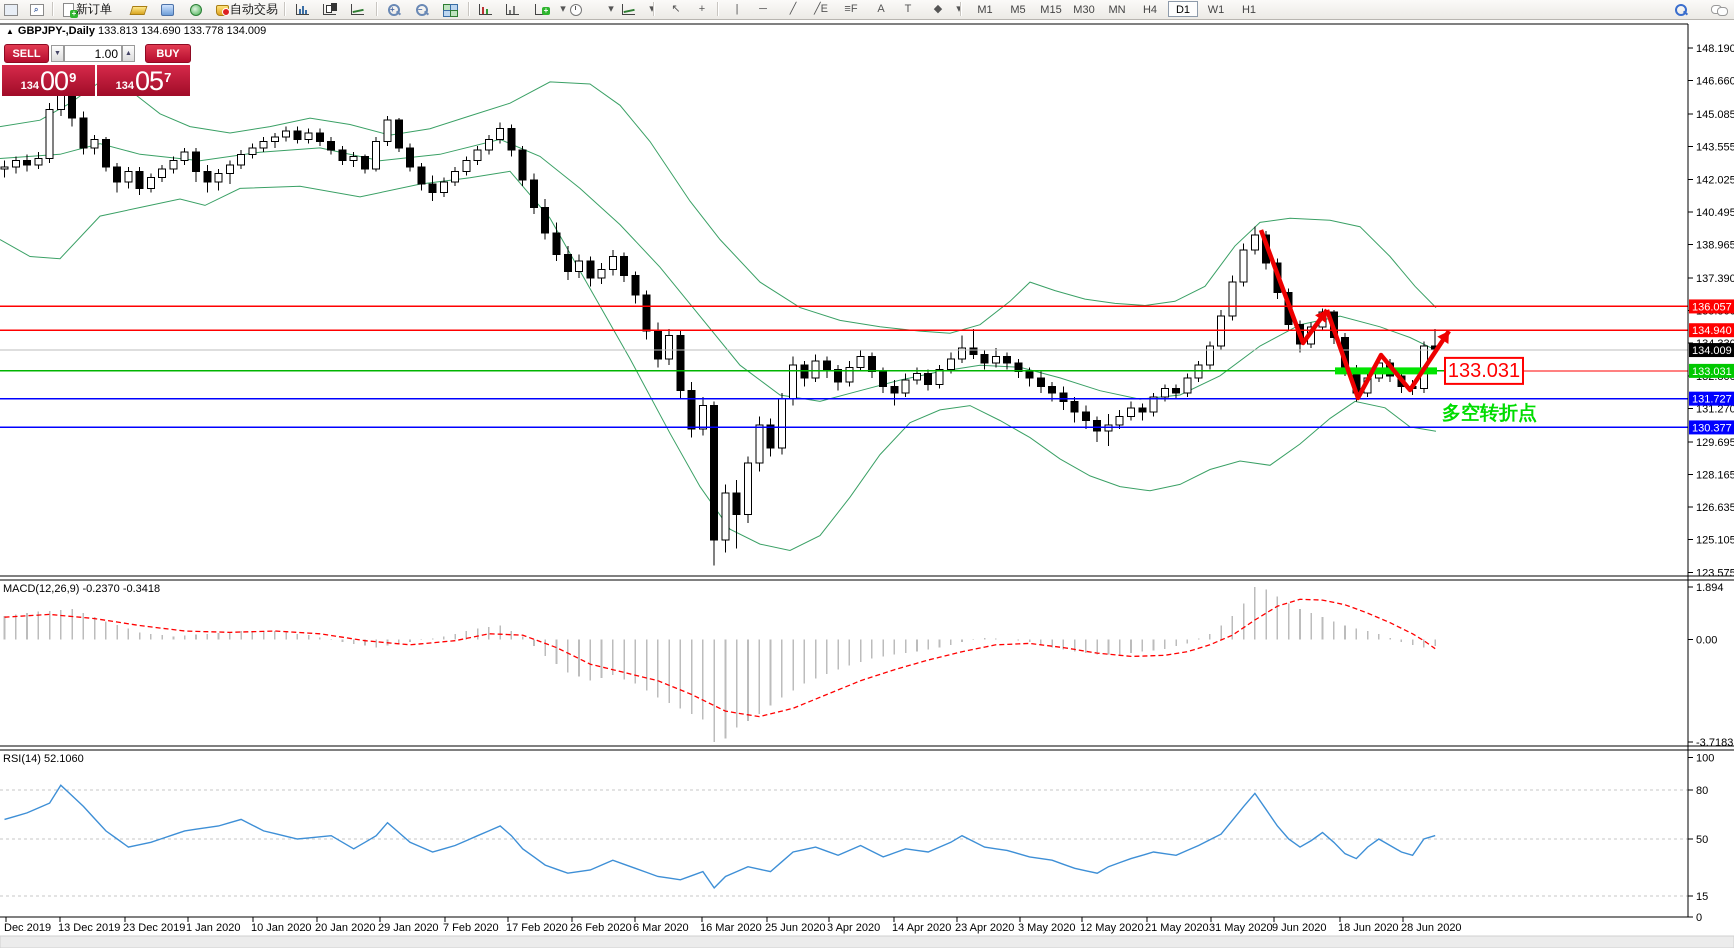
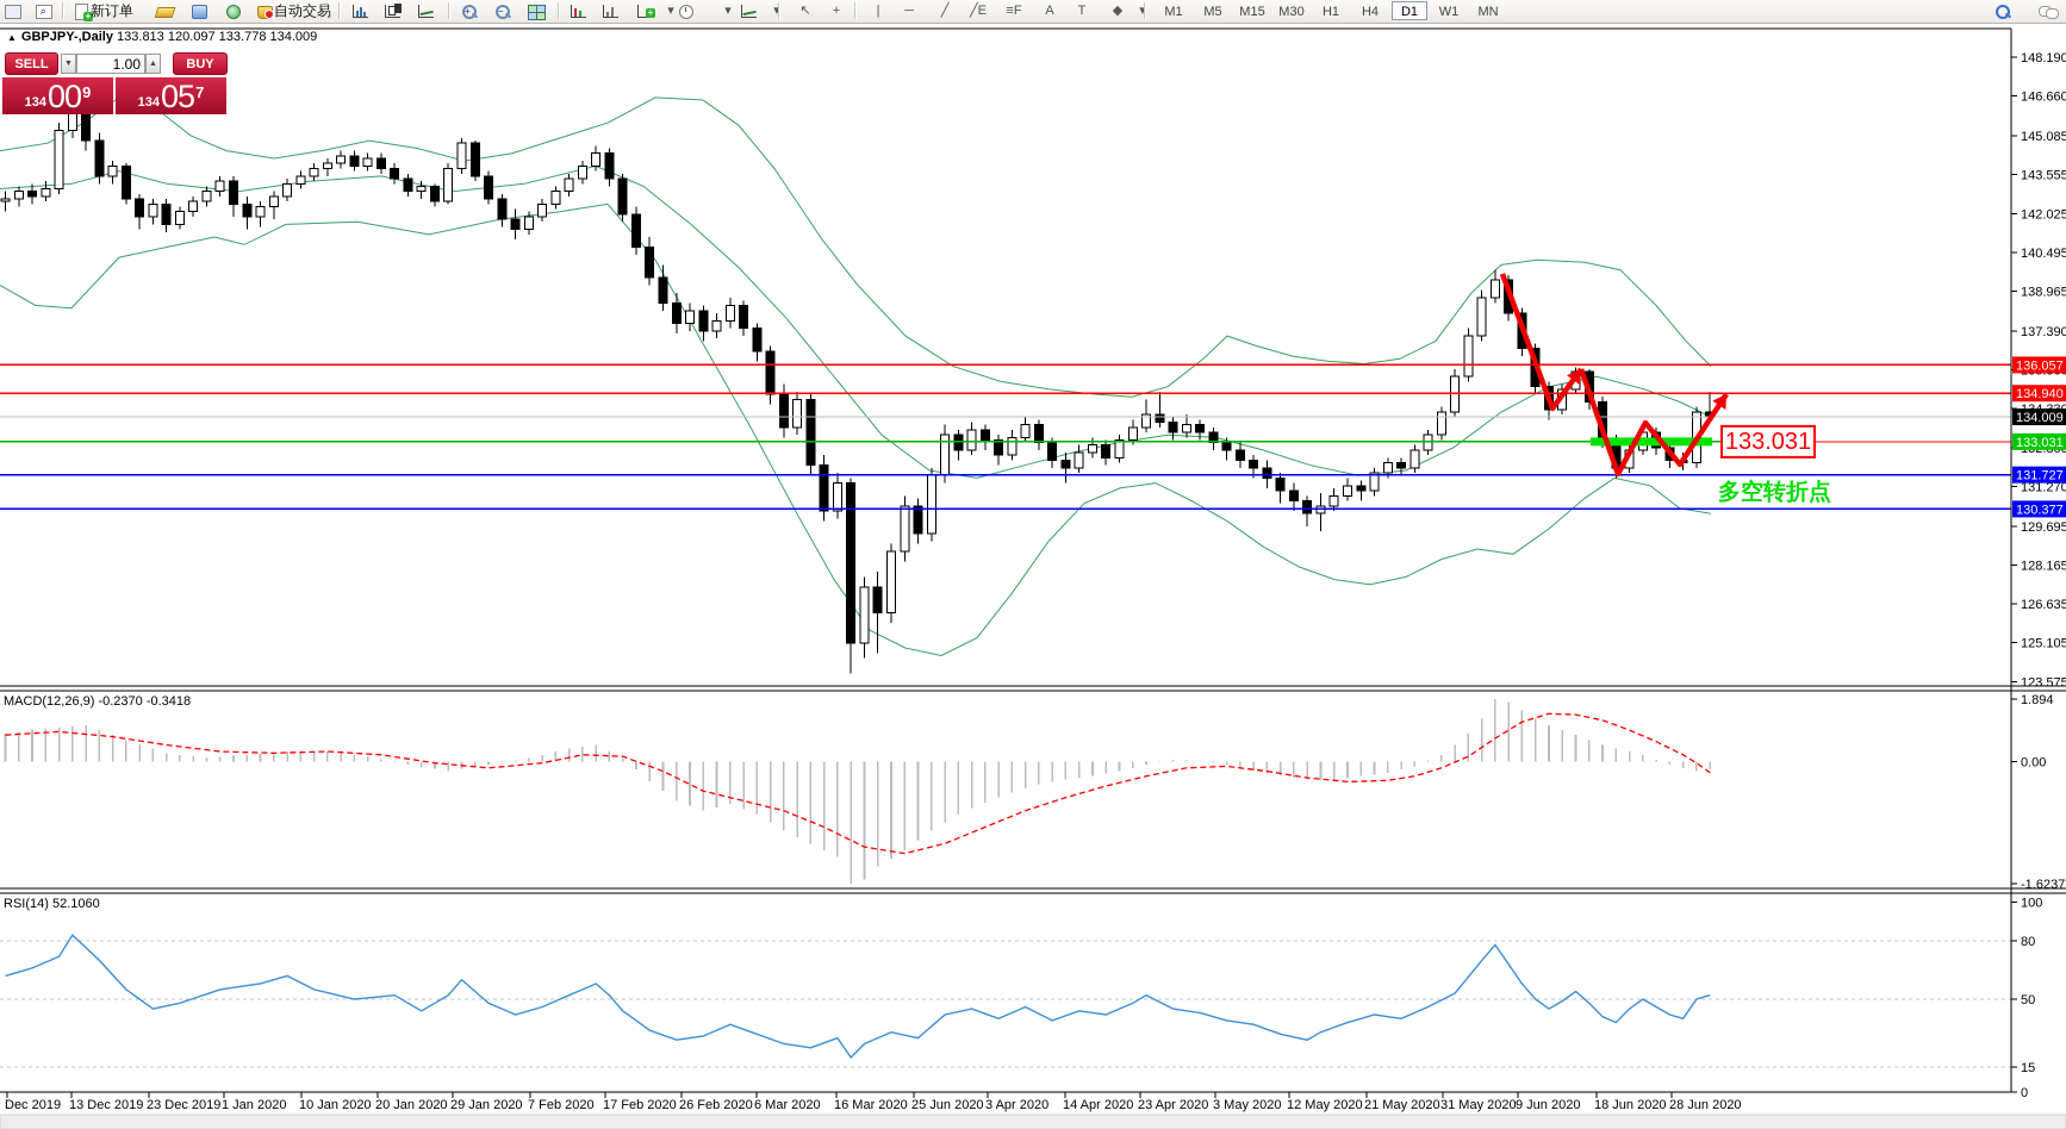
  ⌕
  +
  新订单
  自动交易
  +
  –
  +
  ▾
  ▾
  ▾
  ↖
  +
  |
  ─
  ╱
  ╱E
  ≡F
  A
  T
  ◆
  ▾
  M1
  M5
  M15
  M30
- MN
+ H1
  H4
  D1
  W1
- H1
+ MN
  133.031
  多空转折点
  148.190
  146.660
  145.085
  143.555
  142.025
  140.495
  138.965
  137.390
  131.270
  129.695
  128.165
  126.635
  125.105
  123.575
  1.894
  0.00
- -3.7183
+ -1.6237
  100
  80
  50
  15
  0
  136.057
  134.940
  134.009
  133.031
  131.727
  130.377
  Dec 2019
  13 Dec 2019
  23 Dec 2019
  1 Jan 2020
  10 Jan 2020
  20 Jan 2020
  29 Jan 2020
  7 Feb 2020
  17 Feb 2020
  26 Feb 2020
  6 Mar 2020
  16 Mar 2020
  25 Jun 2020
  3 Apr 2020
  14 Apr 2020
  23 Apr 2020
  3 May 2020
  12 May 2020
  21 May 2020
  31 May 2020
  9 Jun 2020
  18 Jun 2020
  28 Jun 2020
  MACD(12,26,9) -0.2370 -0.3418
  RSI(14) 52.1060
- ▲ GBPJPY-,Daily 133.813 134.690 133.778 134.009
+ ▲ GBPJPY-,Daily 133.813 120.097 133.778 134.009
  SELL
  1.00
  BUY
  134
  00
  9
  134
  05
  7
